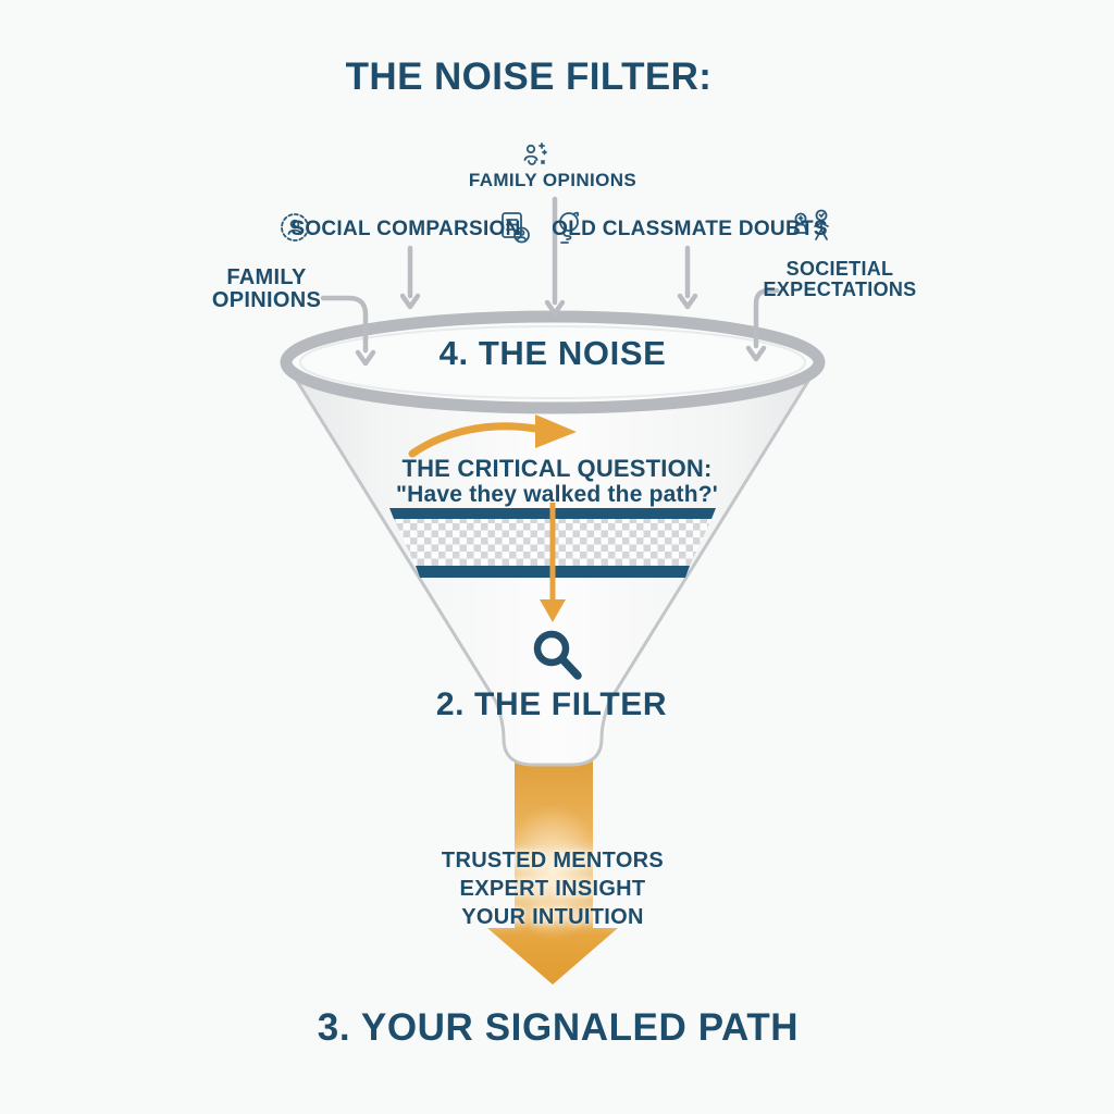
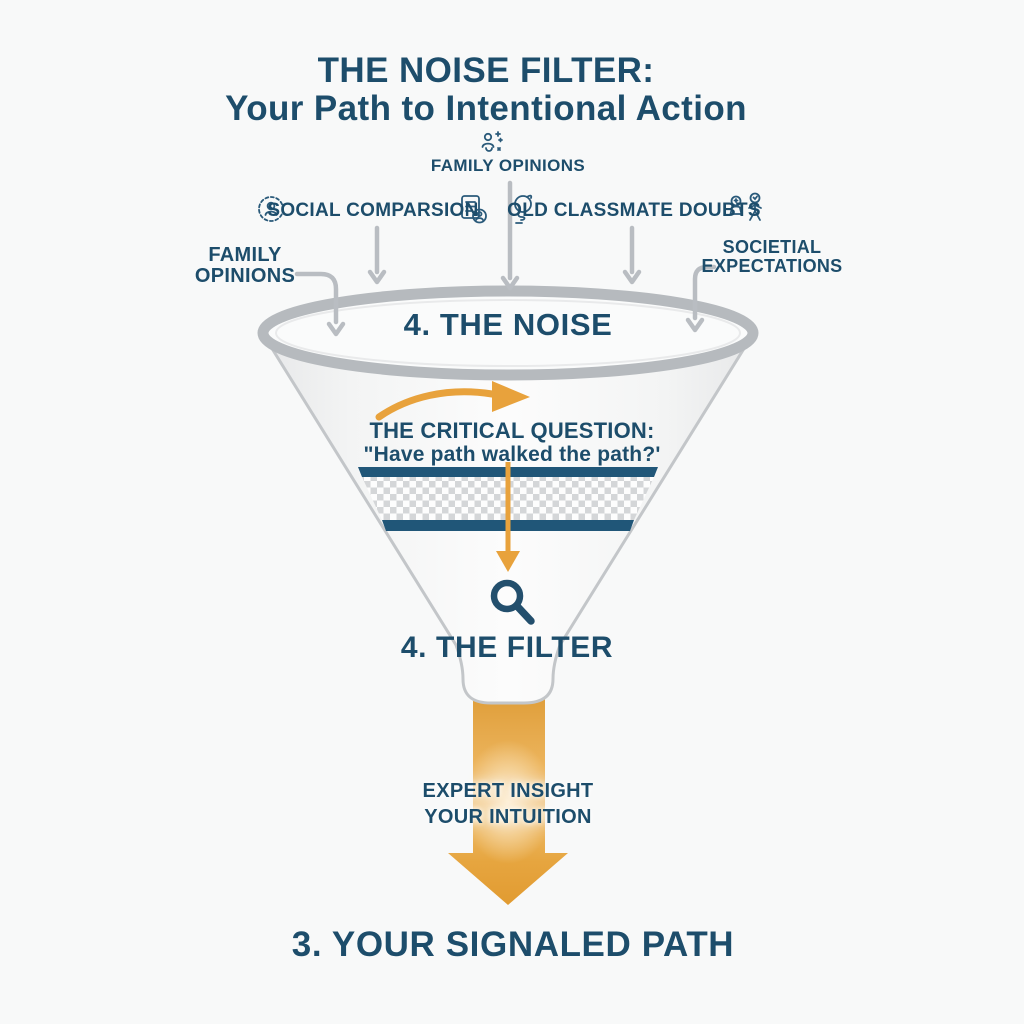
  THE NOISE FILTER:
+ Your Path to Intentional Action
  FAMILY OPINIONS
  SOCIAL COMPARSION
  OLD CLASSMATE DOUBTS
  FAMILY
  OPINIONS
  SOCIETIAL
  EXPECTATIONS
  4. THE NOISE
  THE CRITICAL QUESTION:
- "Have they walked the path?'
+ "Have path walked the path?'
- 2. THE FILTER
+ 4. THE FILTER
- TRUSTED MENTORS
  EXPERT INSIGHT
  YOUR INTUITION
  3. YOUR SIGNALED PATH
